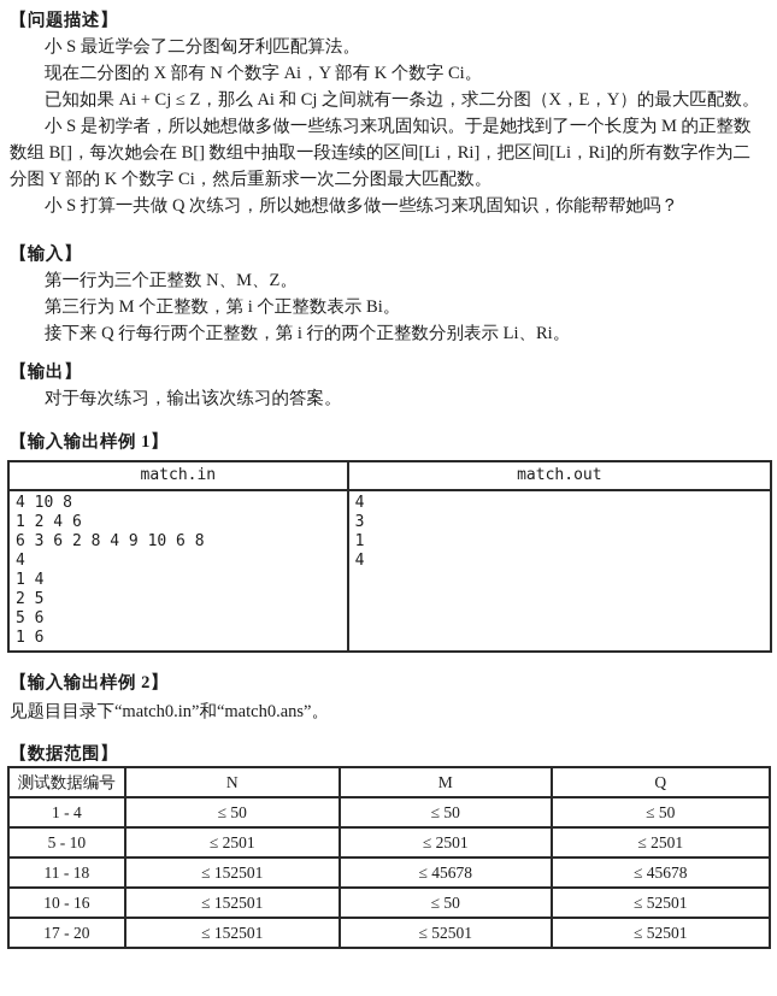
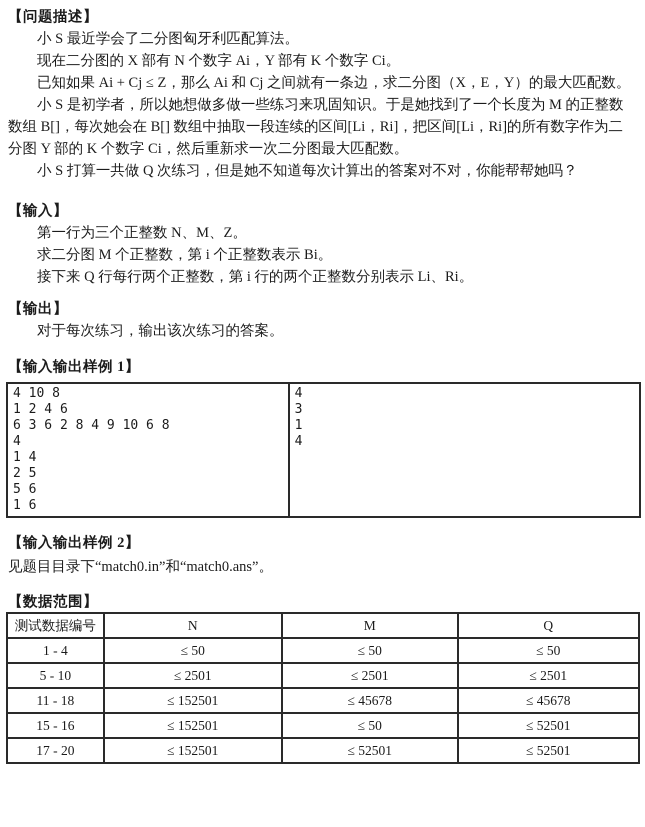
  【问题描述】
  小 S 最近学会了二分图匈牙利匹配算法。
  现在二分图的 X 部有 N 个数字 Ai，Y 部有 K 个数字 Ci。
  已知如果 Ai + Cj ≤ Z，那么 Ai 和 Cj 之间就有一条边，求二分图（X，E，Y）的最大匹配数。
  小 S 是初学者，所以她想做多做一些练习来巩固知识。于是她找到了一个长度为 M 的正整数数组 B[]，每次她会在 B[] 数组中抽取一段连续的区间[Li，Ri]，把区间[Li，Ri]的所有数字作为二分图 Y 部的 K 个数字 Ci，然后重新求一次二分图最大匹配数。
- 小 S 打算一共做 Q 次练习，所以她想做多做一些练习来巩固知识，你能帮帮她吗？
+ 小 S 打算一共做 Q 次练习，但是她不知道每次计算出的答案对不对，你能帮帮她吗？
  【输入】
  第一行为三个正整数 N、M、Z。
- 第三行为 M 个正整数，第 i 个正整数表示 Bi。
+ 求二分图 M 个正整数，第 i 个正整数表示 Bi。
  接下来 Q 行每行两个正整数，第 i 行的两个正整数分别表示 Li、Ri。
  【输出】
  对于每次练习，输出该次练习的答案。
  【输入输出样例 1】
- match.in	match.out
  4 10 8 1 2 4 6 6 3 6 2 8 4 9 10 6 8 4 1 4 2 5 5 6 1 6	4 3 1 4
  【输入输出样例 2】
  见题目目录下“match0.in”和“match0.ans”。
  【数据范围】
  测试数据编号	N	M	Q
  1 - 4	≤ 50	≤ 50	≤ 50
  5 - 10	≤ 2501	≤ 2501	≤ 2501
  11 - 18	≤ 152501	≤ 45678	≤ 45678
- 10 - 16	≤ 152501	≤ 50	≤ 52501
+ 15 - 16	≤ 152501	≤ 50	≤ 52501
  17 - 20	≤ 152501	≤ 52501	≤ 52501
